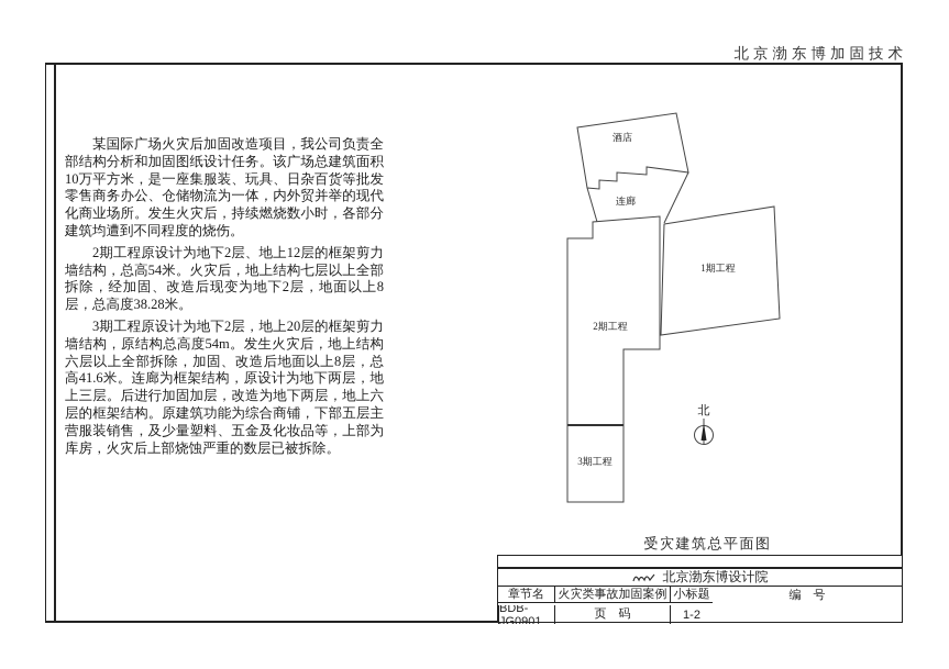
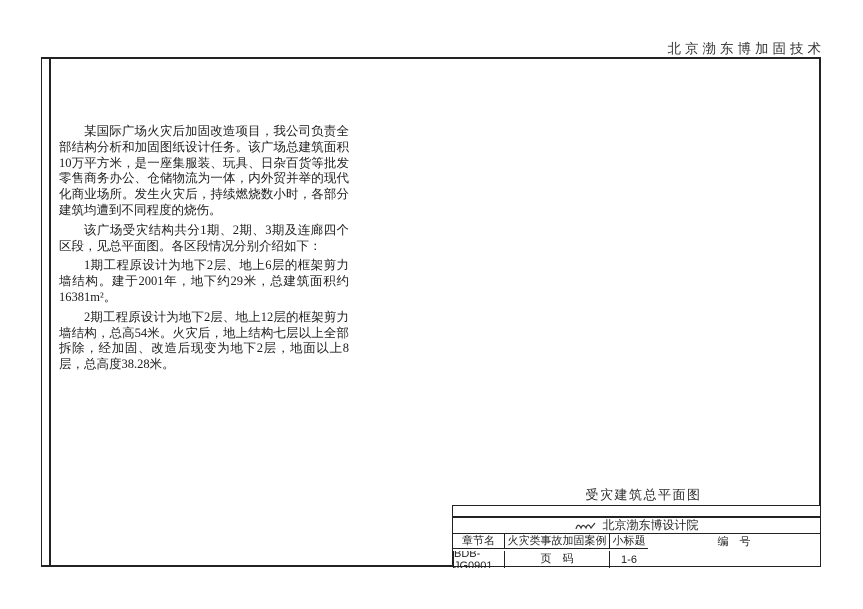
  北京渤东博加固技术
  某国际广场火灾后加固改造项目，我公司负责全部结构分析和加固图纸设计任务。该广场总建筑面积10万平方米，是一座集服装、玩具、日杂百货等批发零售商务办公、仓储物流为一体，内外贸并举的现代化商业场所。发生火灾后，持续燃烧数小时，各部分建筑均遭到不同程度的烧伤。
+ 该广场受灾结构共分1期、2期、3期及连廊四个区段，见总平面图。各区段情况分别介绍如下：
+ 1期工程原设计为地下2层、地上6层的框架剪力墙结构。建于2001年，地下约29米，总建筑面积约16381m²。
  2期工程原设计为地下2层、地上12层的框架剪力墙结构，总高54米。火灾后，地上结构七层以上全部拆除，经加固、改造后现变为地下2层，地面以上8层，总高度38.28米。
- 3期工程原设计为地下2层，地上20层的框架剪力墙结构，原结构总高度54m。发生火灾后，地上结构六层以上全部拆除，加固、改造后地面以上8层，总高41.6米。连廊为框架结构，原设计为地下两层，地上三层。后进行加固加层，改造为地下两层，地上六层的框架结构。原建筑功能为综合商铺，下部五层主营服装销售，及少量塑料、五金及化妆品等，上部为库房，火灾后上部烧蚀严重的数层已被拆除。
- 酒店
- 连廊
- 1期工程
- 2期工程
- 3期工程
- 北
  受灾建筑总平面图
  北京渤东博设计院
  章节名
  火灾类事故加固案例
  小标题
  编 号
  BDB-JG0901
  页 码
- 1-2
+ 1-6
